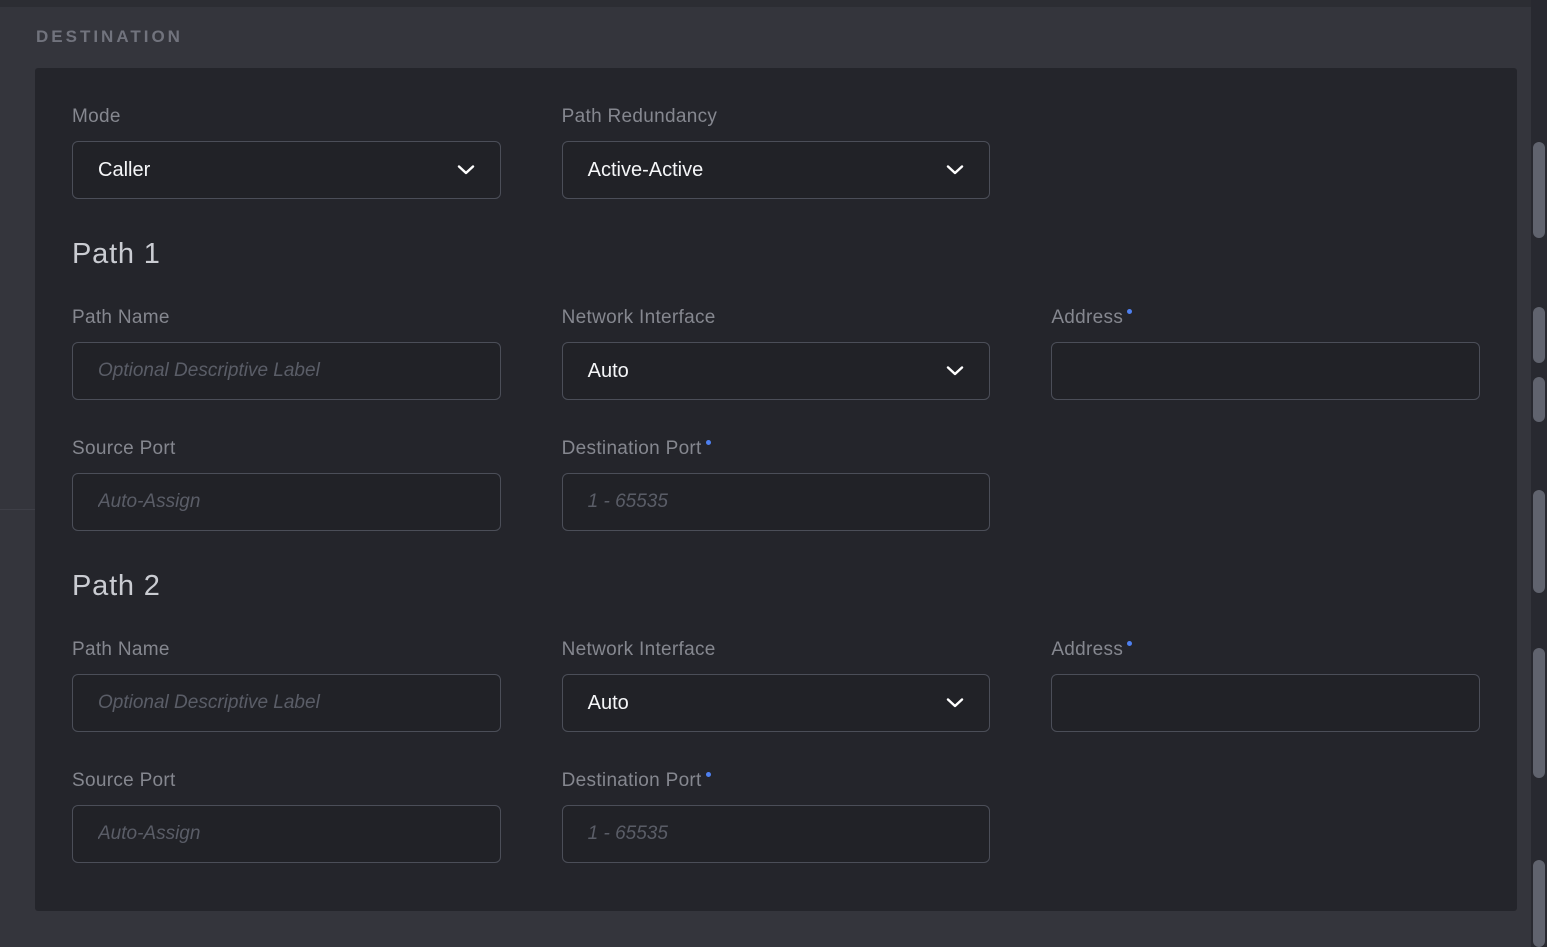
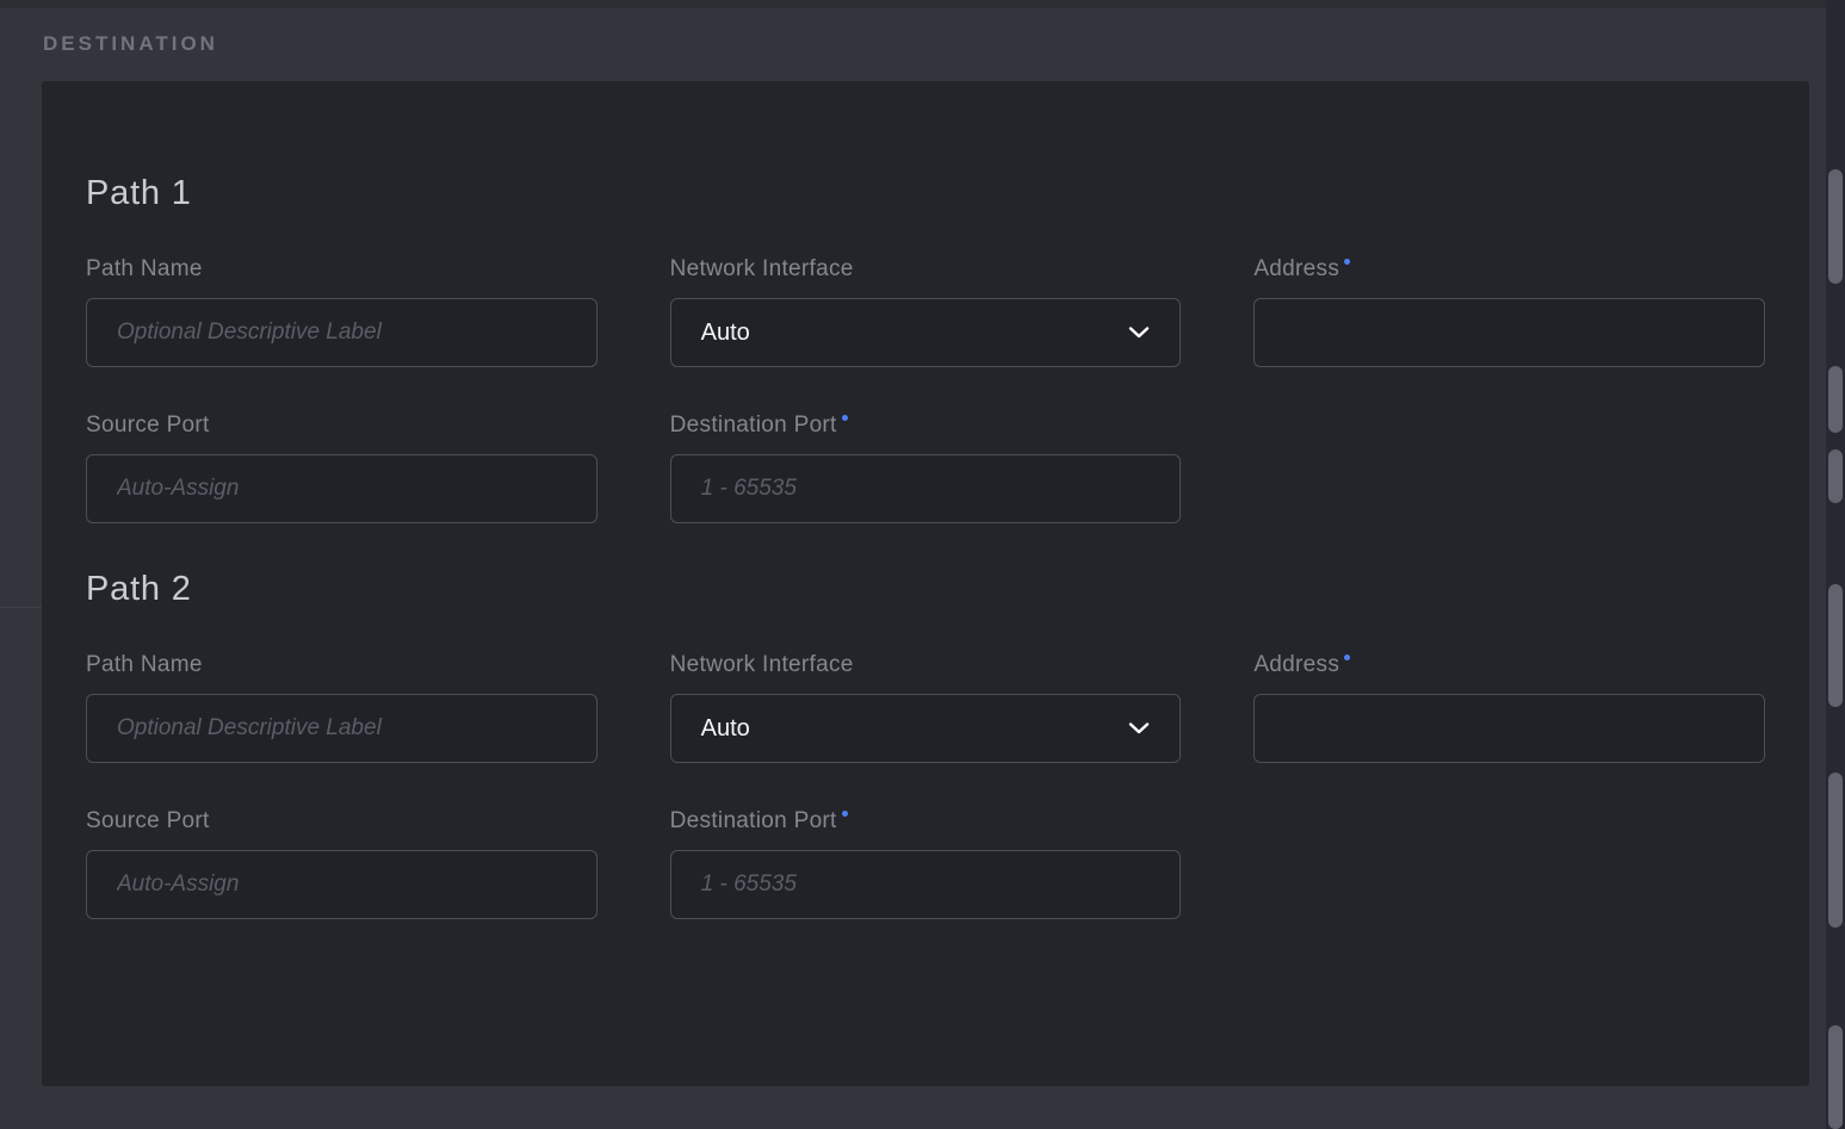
  DESTINATION
- Mode
- Caller
- Path Redundancy
- Active-Active
  Path 1
  Path Name
  Optional Descriptive Label
  Network Interface
  Auto
  Address
  Source Port
  Auto-Assign
  Destination Port
  1 - 65535
  Path 2
  Path Name
  Optional Descriptive Label
  Network Interface
  Auto
  Address
  Source Port
  Auto-Assign
  Destination Port
  1 - 65535
